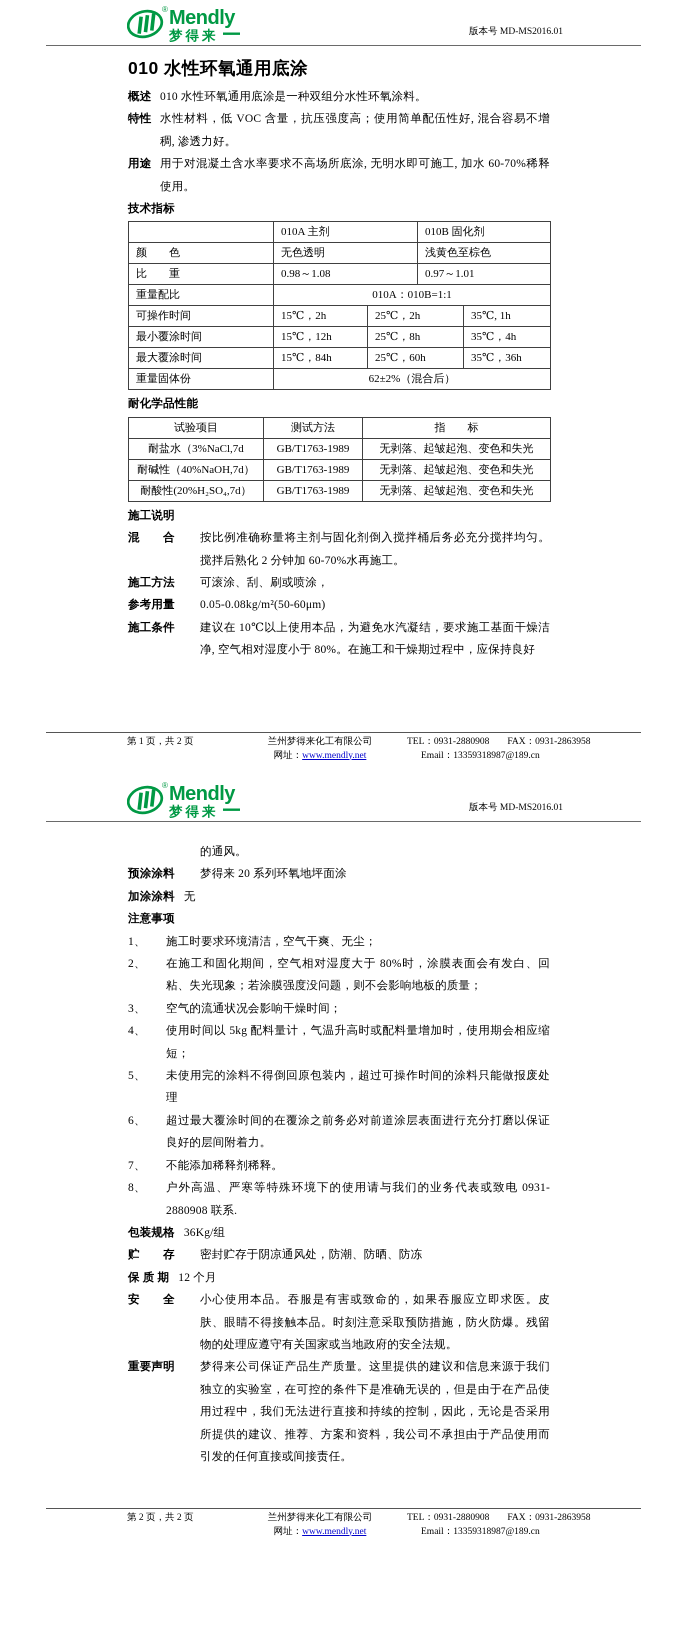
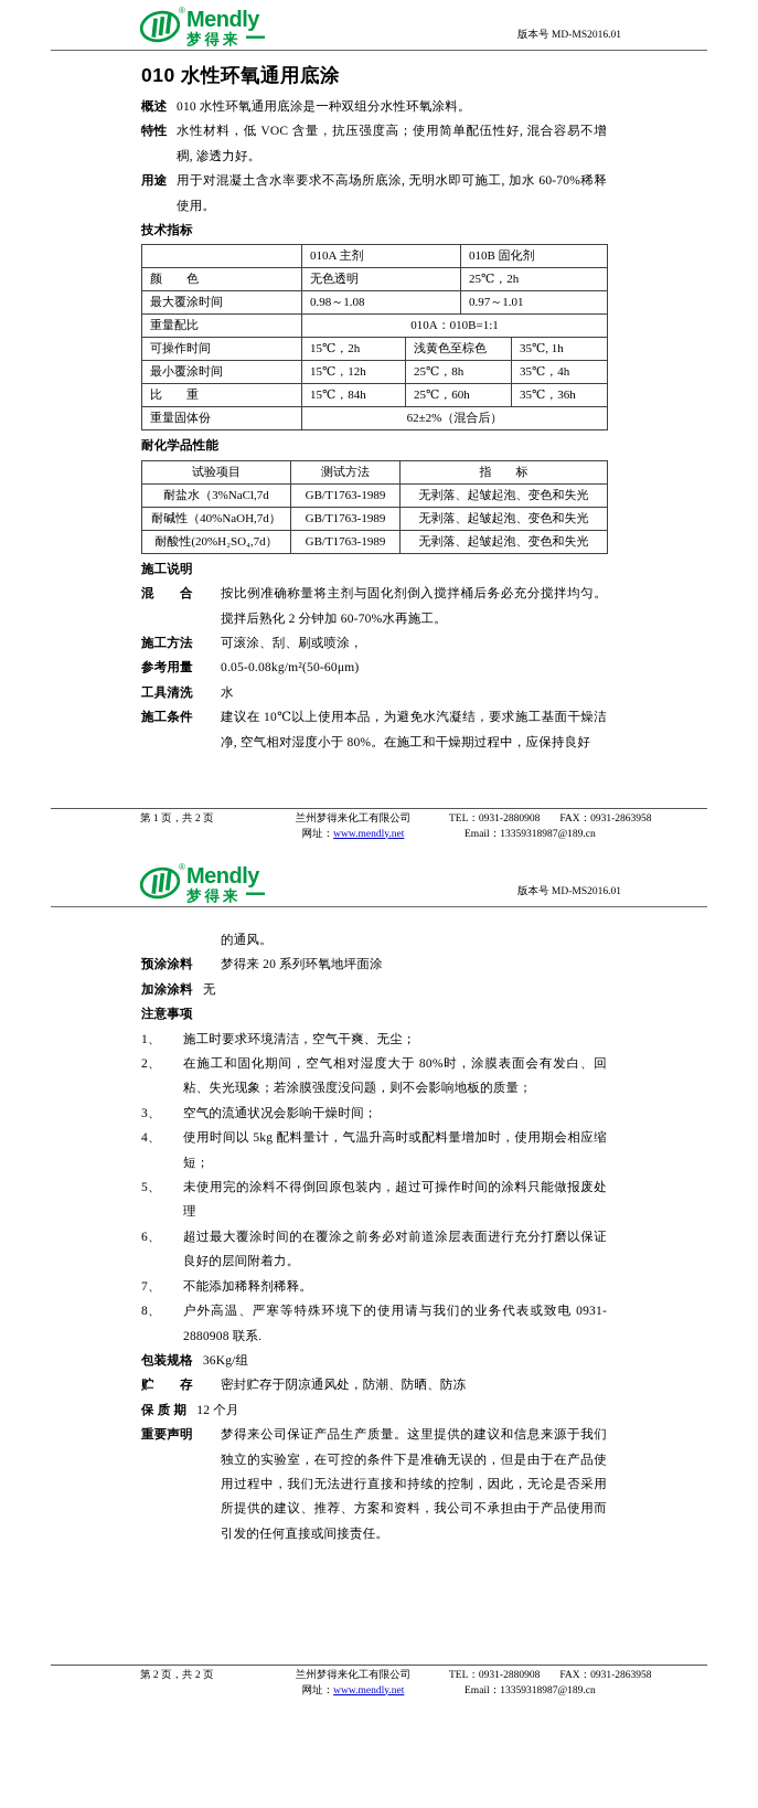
  ®
  Mendly
  梦得来
  版本号 MD-MS2016.01
  010 水性环氧通用底涂
  概述
  010 水性环氧通用底涂是一种双组分水性环氧涂料。
  特性
  水性材料，低 VOC 含量，抗压强度高；使用简单配伍性好, 混合容易不增稠, 渗透力好。
  用途
  用于对混凝土含水率要求不高场所底涂, 无明水即可施工, 加水 60-70%稀释使用。
  技术指标
  	010A 主剂	010B 固化剂
- 颜 色	无色透明	浅黄色至棕色
+ 颜 色	无色透明	25℃，2h
- 比 重	0.98～1.08	0.97～1.01
+ 最大覆涂时间	0.98～1.08	0.97～1.01
  重量配比	010A：010B=1:1
- 可操作时间	15℃，2h	25℃，2h	35℃, 1h
+ 可操作时间	15℃，2h	浅黄色至棕色	35℃, 1h
  最小覆涂时间	15℃，12h	25℃，8h	35℃，4h
- 最大覆涂时间	15℃，84h	25℃，60h	35℃，36h
+ 比 重	15℃，84h	25℃，60h	35℃，36h
  重量固体份	62±2%（混合后）
  耐化学品性能
  试验项目	测试方法	指 标
  耐盐水（3%NaCl,7d	GB/T1763-1989	无剥落、起皱起泡、变色和失光
  耐碱性（40%NaOH,7d）	GB/T1763-1989	无剥落、起皱起泡、变色和失光
  耐酸性(20%H₂SO₄,7d）	GB/T1763-1989	无剥落、起皱起泡、变色和失光
  施工说明
  混 合
  按比例准确称量将主剂与固化剂倒入搅拌桶后务必充分搅拌均匀。搅拌后熟化 2 分钟加 60-70%水再施工。
  施工方法
  可滚涂、刮、刷或喷涂，
  参考用量
  0.05-0.08kg/m²(50-60μm)
+ 工具清洗
+ 水
  施工条件
  建议在 10℃以上使用本品，为避免水汽凝结，要求施工基面干燥洁净, 空气相对湿度小于 80%。在施工和干燥期过程中，应保持良好
  第 1 页，共 2 页
  兰州梦得来化工有限公司
  网址：www.mendly.net
  TEL：0931-2880908 FAX：0931-2863958
  Email：13359318987@189.cn
  ®
  Mendly
  梦得来
  版本号 MD-MS2016.01
  的通风。
  预涂涂料
  梦得来 20 系列环氧地坪面涂
  加涂涂料
  无
  注意事项
  1、
  施工时要求环境清洁，空气干爽、无尘；
  2、
  在施工和固化期间，空气相对湿度大于 80%时，涂膜表面会有发白、回粘、失光现象；若涂膜强度没问题，则不会影响地板的质量；
  3、
  空气的流通状况会影响干燥时间；
  4、
  使用时间以 5kg 配料量计，气温升高时或配料量增加时，使用期会相应缩短；
  5、
  未使用完的涂料不得倒回原包装内，超过可操作时间的涂料只能做报废处理
  6、
  超过最大覆涂时间的在覆涂之前务必对前道涂层表面进行充分打磨以保证良好的层间附着力。
  7、
  不能添加稀释剂稀释。
  8、
  户外高温、严寒等特殊环境下的使用请与我们的业务代表或致电 0931-2880908 联系.
  包装规格
  36Kg/组
  贮 存
  密封贮存于阴凉通风处，防潮、防晒、防冻
  保 质 期
  12 个月
- 安 全
- 小心使用本品。吞服是有害或致命的，如果吞服应立即求医。皮肤、眼睛不得接触本品。时刻注意采取预防措施，防火防爆。残留物的处理应遵守有关国家或当地政府的安全法规。
  重要声明
  梦得来公司保证产品生产质量。这里提供的建议和信息来源于我们独立的实验室，在可控的条件下是准确无误的，但是由于在产品使用过程中，我们无法进行直接和持续的控制，因此，无论是否采用所提供的建议、推荐、方案和资料，我公司不承担由于产品使用而引发的任何直接或间接责任。
  第 2 页，共 2 页
  兰州梦得来化工有限公司
  网址：www.mendly.net
  TEL：0931-2880908 FAX：0931-2863958
  Email：13359318987@189.cn
